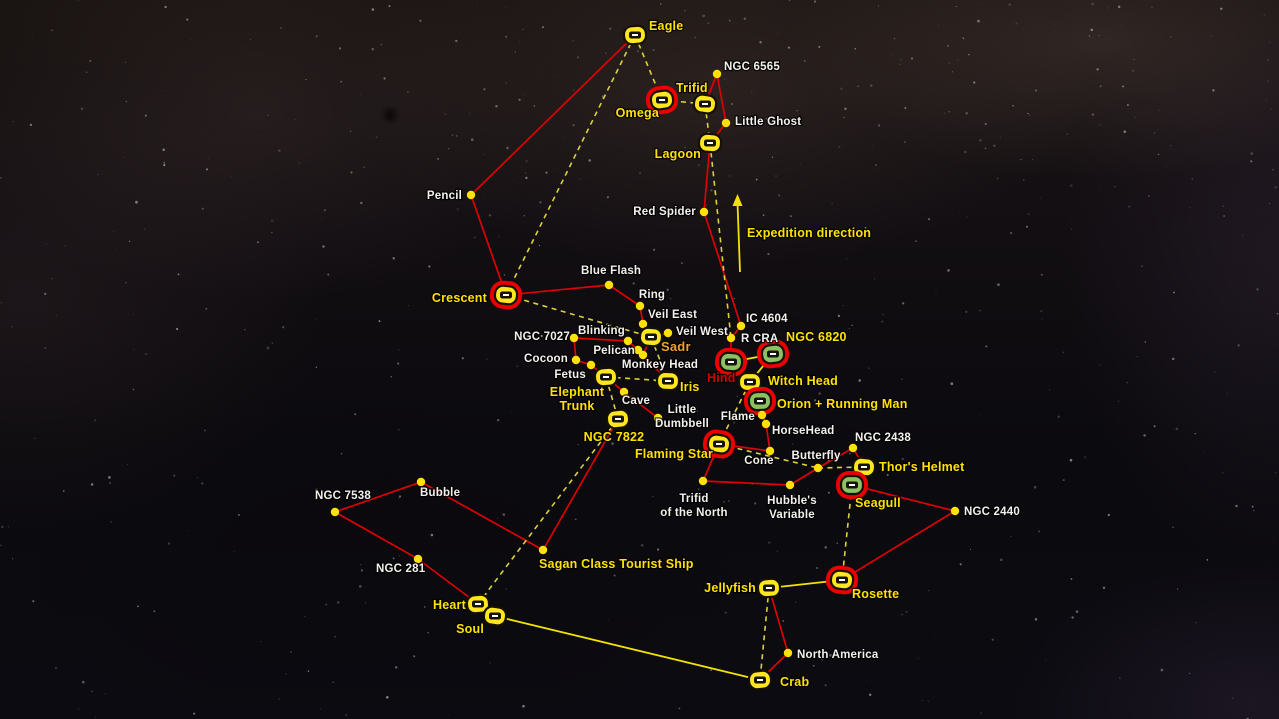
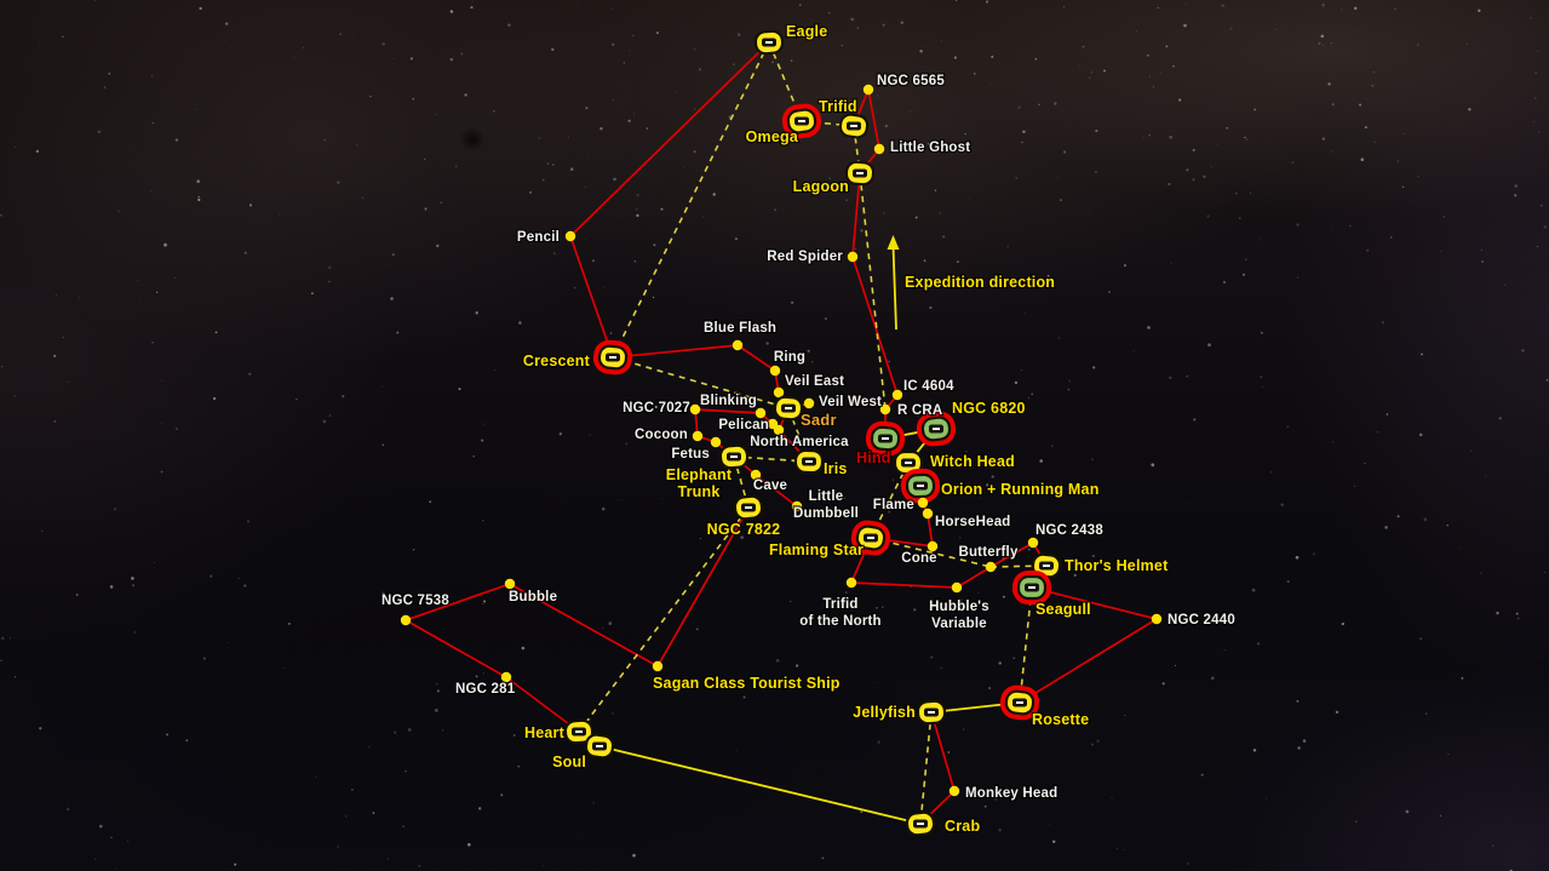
  Expedition direction
  Eagle
  NGC 6565
  Trifid
  Omega
  Little Ghost
  Lagoon
  Red Spider
  Pencil
  Crescent
  Blue Flash
  Ring
  Veil East
  Veil West
  Blinking
  NGC 7027
  Pelican
- Monkey Head
+ North America
  Sadr
  Cocoon
  Fetus
  Elephant Trunk
  Iris
  Cave
  Little Dumbbell
  NGC 7822
  IC 4604
  R CRA
  NGC 6820
  Hind
  Witch Head
  Orion + Running Man
  Flame
  HorseHead
  Flaming Star
  Cone
  Butterfly
  NGC 2438
  Thor's Helmet
  Seagull
  NGC 2440
  Trifid of the North
  Hubble's Variable
  NGC 7538
  Bubble
  NGC 281
  Sagan Class Tourist Ship
  Heart
  Soul
  Jellyfish
  Rosette
- North America
+ Monkey Head
  Crab
